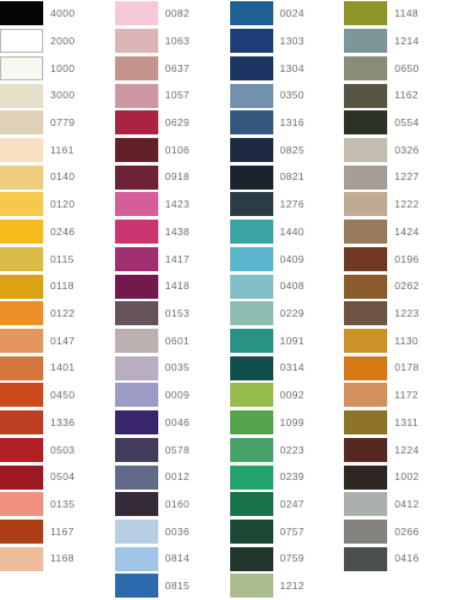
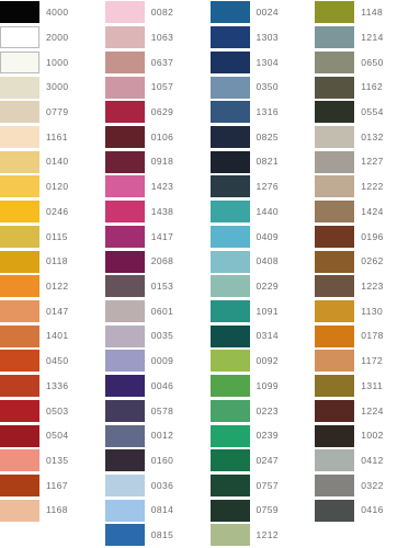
  4000
  2000
  1000
  3000
  0779
  1161
  0140
  0120
  0246
  0115
  0118
  0122
  0147
  1401
  0450
  1336
  0503
  0504
  0135
  1167
  1168
  0082
  1063
  0637
  1057
  0629
  0106
  0918
  1423
  1438
  1417
- 1418
+ 2068
  0153
  0601
  0035
  0009
  0046
  0578
  0012
  0160
  0036
  0814
  0815
  0024
  1303
  1304
  0350
  1316
  0825
  0821
  1276
  1440
  0409
  0408
  0229
  1091
  0314
  0092
  1099
  0223
  0239
  0247
  0757
  0759
  1212
  1148
  1214
  0650
  1162
  0554
- 0326
+ 0132
  1227
  1222
  1424
  0196
  0262
  1223
  1130
  0178
  1172
  1311
  1224
  1002
  0412
- 0266
+ 0322
  0416
